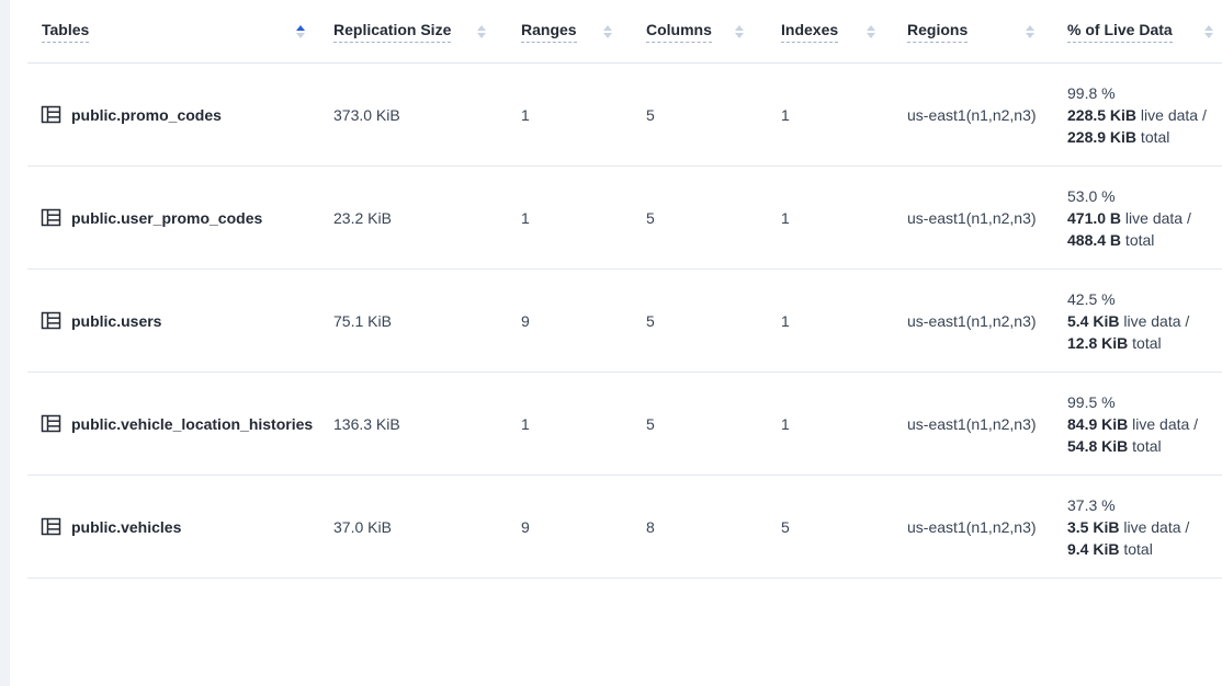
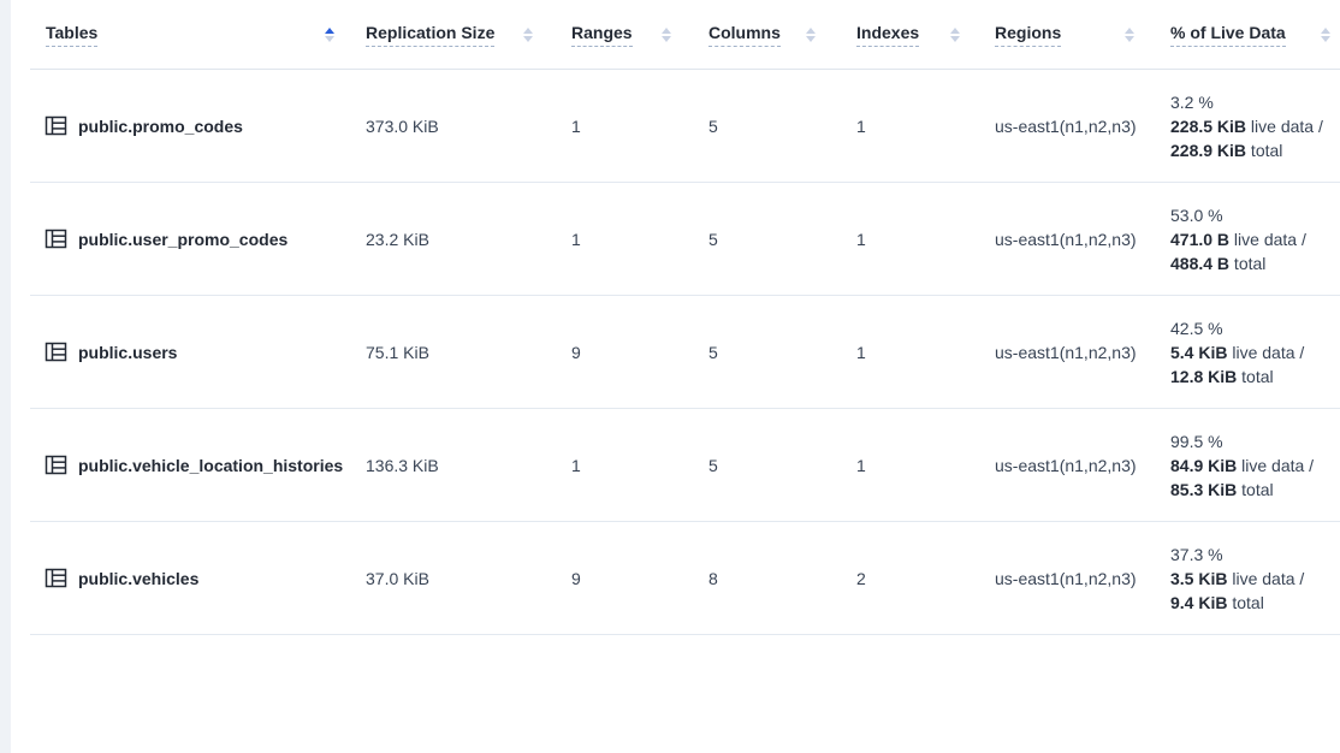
  Tables	Replication Size	Ranges	Columns	Indexes	Regions	% of Live Data
- public.promo_codes	373.0 KiB	1	5	1	us-east1(n1,n2,n3)	99.8 % 228.5 KiB live data / 228.9 KiB total
+ public.promo_codes	373.0 KiB	1	5	1	us-east1(n1,n2,n3)	3.2 % 228.5 KiB live data / 228.9 KiB total
  public.user_promo_codes	23.2 KiB	1	5	1	us-east1(n1,n2,n3)	53.0 % 471.0 B live data / 488.4 B total
  public.users	75.1 KiB	9	5	1	us-east1(n1,n2,n3)	42.5 % 5.4 KiB live data / 12.8 KiB total
- public.vehicle_location_histories	136.3 KiB	1	5	1	us-east1(n1,n2,n3)	99.5 % 84.9 KiB live data / 54.8 KiB total
+ public.vehicle_location_histories	136.3 KiB	1	5	1	us-east1(n1,n2,n3)	99.5 % 84.9 KiB live data / 85.3 KiB total
- public.vehicles	37.0 KiB	9	8	5	us-east1(n1,n2,n3)	37.3 % 3.5 KiB live data / 9.4 KiB total
+ public.vehicles	37.0 KiB	9	8	2	us-east1(n1,n2,n3)	37.3 % 3.5 KiB live data / 9.4 KiB total
